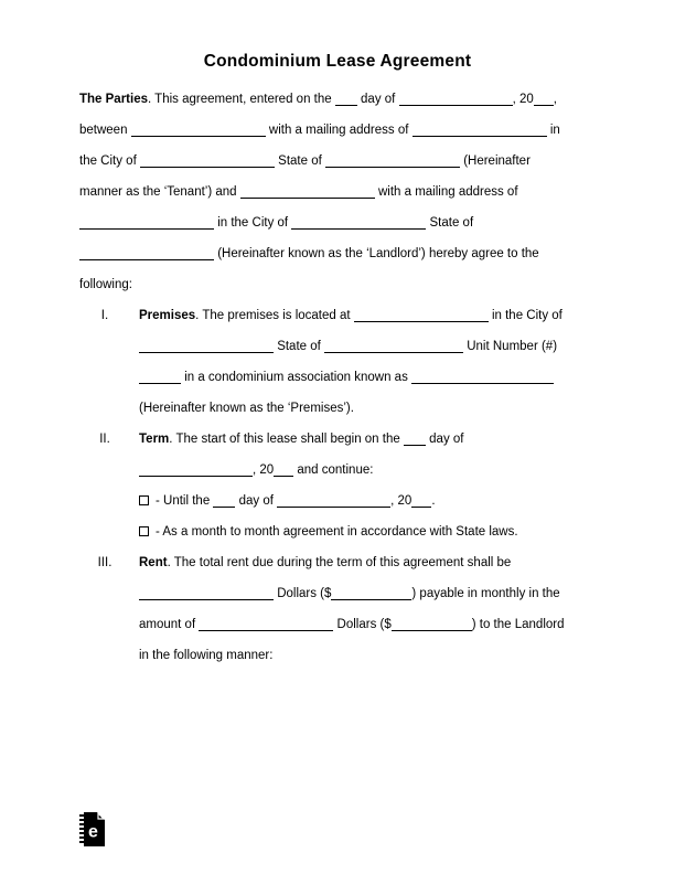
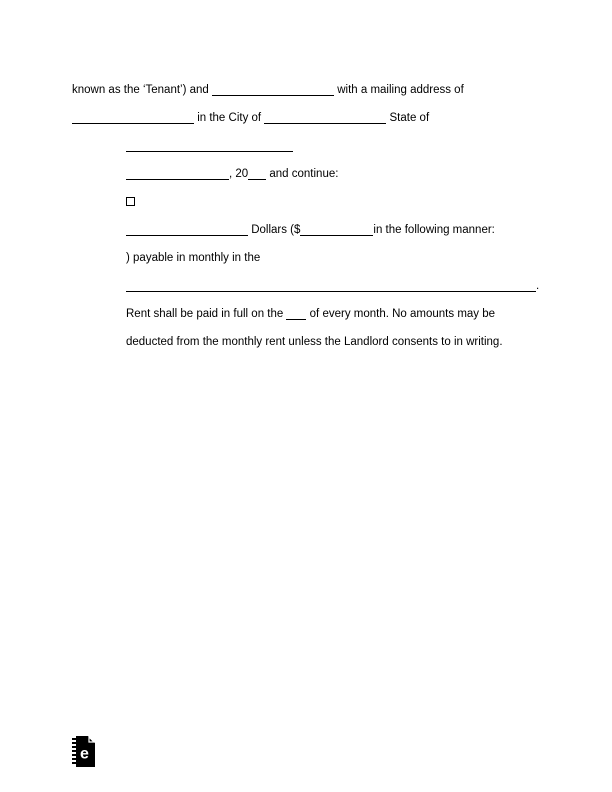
- Condominium Lease Agreement
- The Parties. This agreement, entered on the day of , 20 ,
- between with a mailing address of in
- the City of State of (Hereinafter
- manner as the ‘Tenant’) and with a mailing address of
+ known as the ‘Tenant’) and with a mailing address of
  in the City of State of
- (Hereinafter known as the ‘Landlord’) hereby agree to the
- following:
- I. Premises. The premises is located at in the City of
- State of Unit Number (#)
- in a condominium association known as
- (Hereinafter known as the ‘Premises’).
- II. Term. The start of this lease shall begin on the day of
  , 20 and continue:
- - Until the day of , 20 .
- - As a month to month agreement in accordance with State laws.
- III. Rent. The total rent due during the term of this agreement shall be
- Dollars ($ ) payable in monthly in the
+ Dollars ($ in the following manner:
- amount of Dollars ($ ) to the Landlord
- in the following manner:
+ ) payable in monthly in the
+ .
+ Rent shall be paid in full on the of every month. No amounts may be
+ deducted from the monthly rent unless the Landlord consents to in writing.
  e
